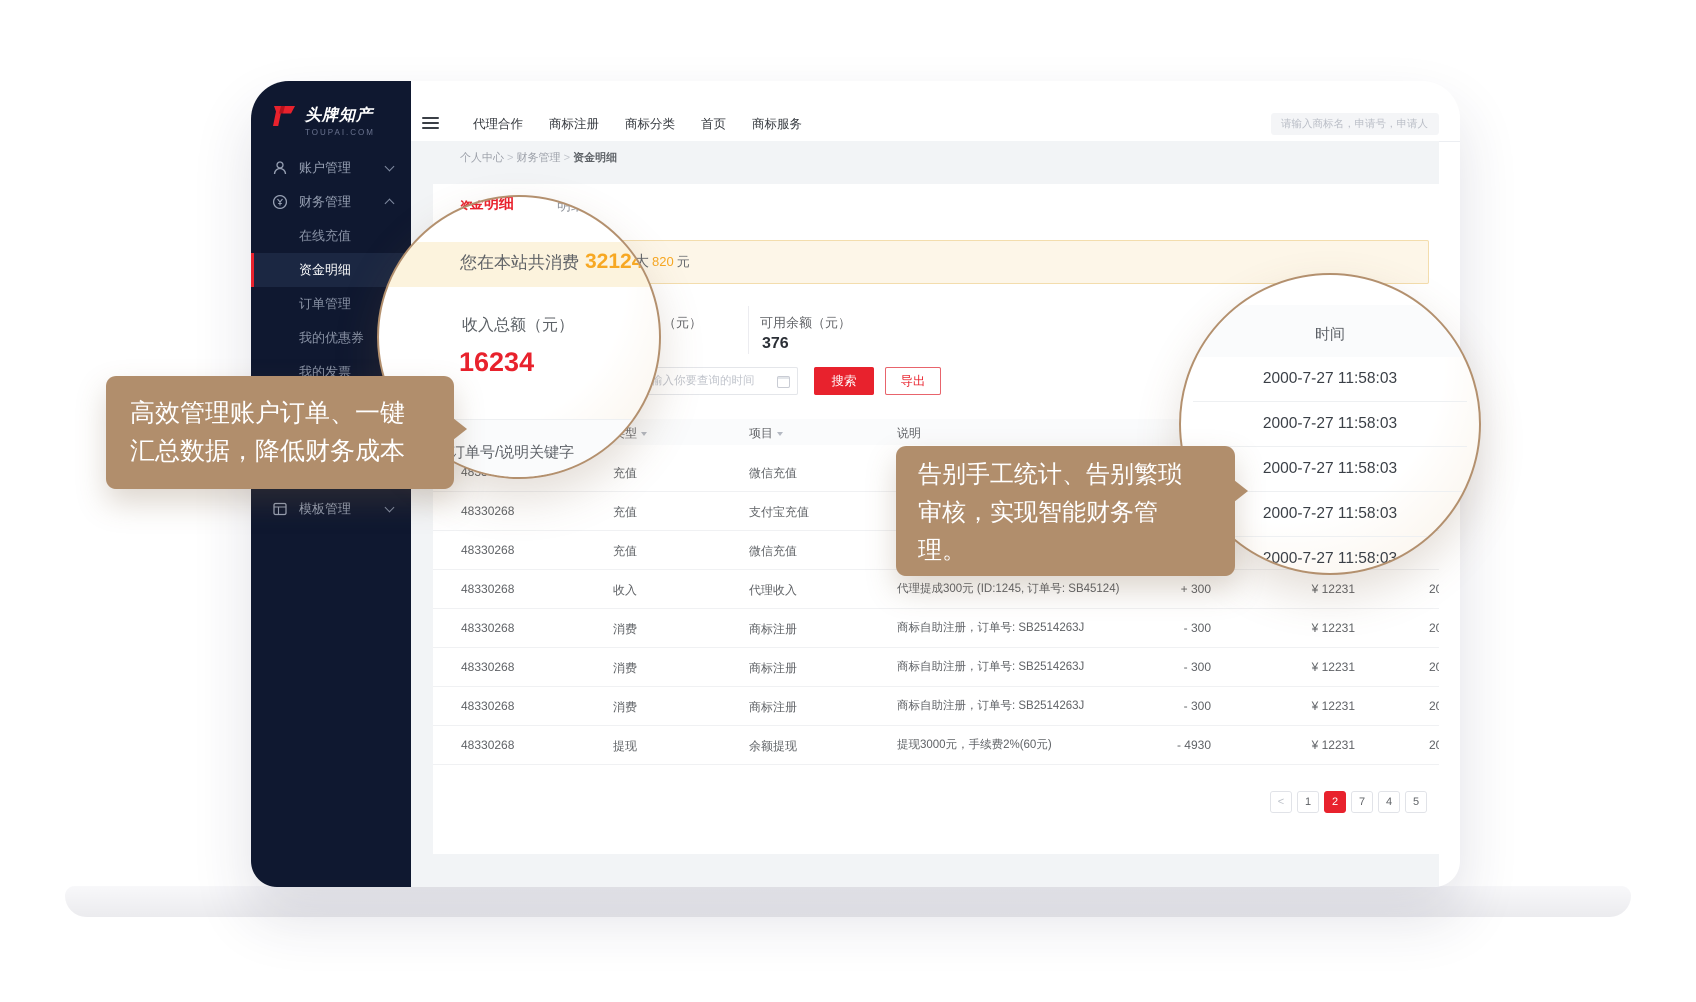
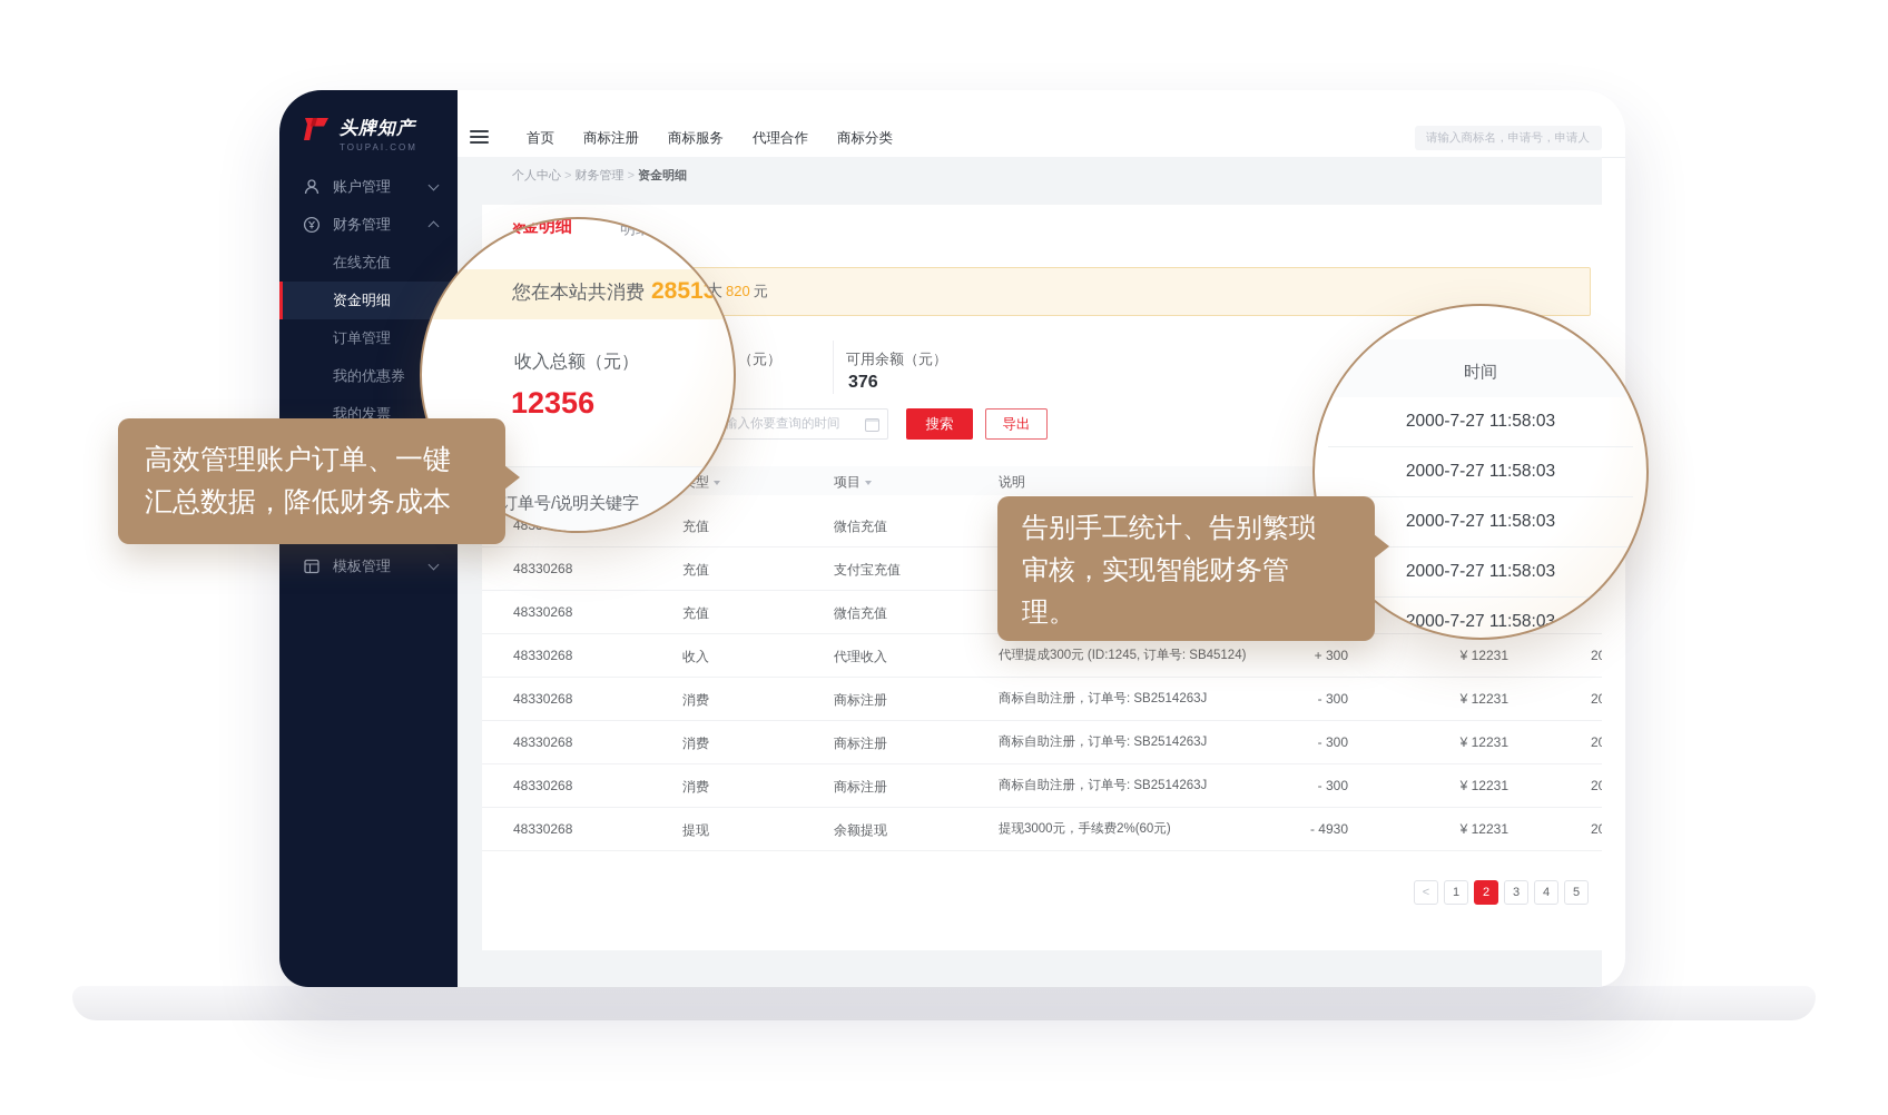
  头牌知产
  TOUPAI.COM
  账户管理
  财务管理
  在线充值
  资金明细
  订单管理
  我的优惠券
  我的发票
  模板管理
- 代理合作
+ 首页
  商标注册
- 商标分类
+ 商标服务
- 首页
+ 代理合作
- 商标服务
+ 商标分类
  请输入商标名，申请号，申请人
  个人中心 财务管理 资金明细
  （元）
  可用余额（元）
  376
  输入你要查询的时间
  搜索
  导出
  项目
  说明
  微信充值
  48330268
  充值
  支付宝充值
  48330268
  充值
  微信充值
  48330268
  收入
  代理收入
  代理提成300元 (ID:1245, 订单号: SB45124)
  + 300
  ¥ 12231
  48330268
  消费
  商标注册
  商标自助注册，订单号: SB2514263J
  - 300
  ¥ 12231
  48330268
  消费
  商标注册
  商标自助注册，订单号: SB2514263J
  - 300
  ¥ 12231
  48330268
  消费
  商标注册
  商标自助注册，订单号: SB2514263J
  - 300
  ¥ 12231
  48330268
  提现
  余额提现
  提现3000元，手续费2%(60元)
  - 4930
  ¥ 12231
  <
  1
  2
- 7
+ 3
  4
  5
  资金明细
  明细
- 您在本站共消费 32124
+ 您在本站共消费 28513
  收入总额（元）
- 16234
+ 12356
  订单号/说明关键字
  时间
  2000-7-27 11:58:03
  2000-7-27 11:58:03
  2000-7-27 11:58:03
  2000-7-27 11:58:03
  2000-7-27 11:58:03
  高效管理账户订单、一键
  汇总数据，降低财务成本
  告别手工统计、告别繁琐
  审核，实现智能财务管
  理。
